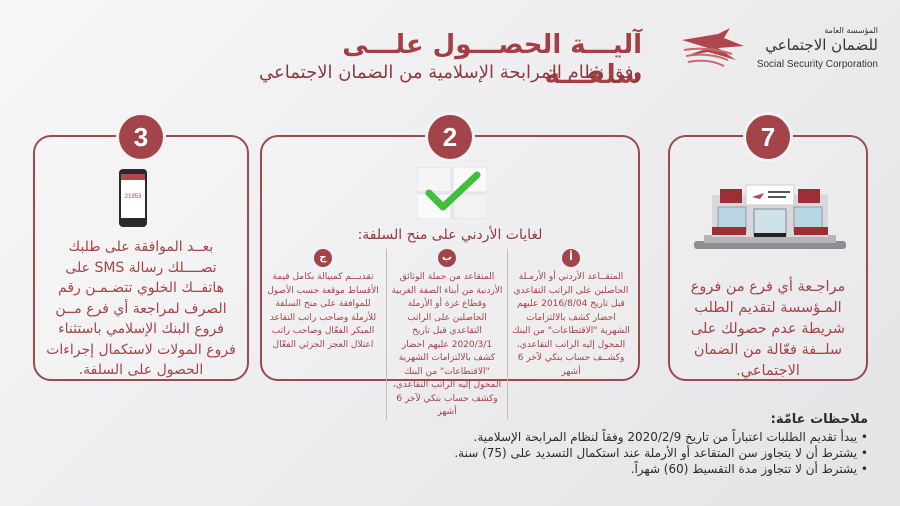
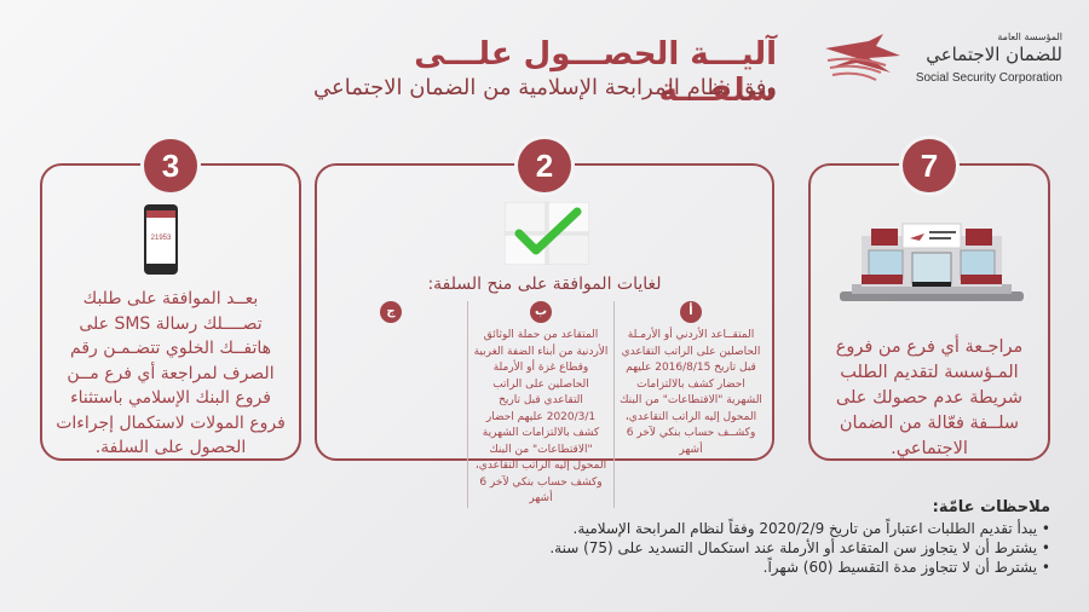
  آليـــة الحصـــول علـــى سلفـــة
  وفق نظام المرابحة الإسلامية من الضمان الاجتماعي
  المؤسسة العامة
  للضمان الاجتماعي
  Social Security Corporation
  7
  مراجـعة أي فرع من فروع المـؤسسة لتقديم الطلب شريطة عدم حصولك على سلــفة فعّالة من الضمان الاجتماعي.
  2
- لغايات الأردني على منح السلفة:
+ لغايات الموافقة على منح السلفة:
  أ
- المتقــاعد الأردني أو الأرمـلة الحاصلين على الراتب التقاعدي قبل تاريخ 2016/8/04 عليهم احضار كشف بالالتزامات الشهرية "الاقتطاعات" من البنك المحول إليه الراتب التقاعدي، وكشــف حساب بنكي لآخر 6 أشهر
+ المتقــاعد الأردني أو الأرمـلة الحاصلين على الراتب التقاعدي قبل تاريخ 2016/8/15 عليهم احضار كشف بالالتزامات الشهرية "الاقتطاعات" من البنك المحول إليه الراتب التقاعدي، وكشــف حساب بنكي لآخر 6 أشهر
  ب
  المتقاعد من حملة الوثائق الأردنية من أبناء الضفة الغربية وقطاع غزة أو الأرملة الحاصلين على الراتب التقاعدي قبل تاريخ 2020/3/1 عليهم احضار كشف بالالتزامات الشهرية "الاقتطاعات" من البنك المحول إليه الراتب التقاعدي، وكشف حساب بنكي لآخر 6 أشهر
  ج
- تقديـــم كمبيالة بكامل قيمة الأقساط موقعة حسب الأصول للموافقة على منح السلفة للأرملة وصاحب راتب التقاعد المبكر الفعّال وصاحب راتب اعتلال العجز الجزئي الفعّال
  3
  بعــد الموافقة على طلبك تصــــلك رسالة SMS على هاتفــك الخلوي تتضـمـن رقم الصرف لمراجعة أي فرع مــن فروع البنك الإسلامي باستثناء فروع المولات لاستكمال إجراءات الحصول على السلفة.
  ملاحظات عامّة:
  يبدأ تقديم الطلبات اعتباراً من تاريخ 2020/2/9 وفقاً لنظام المرابحة الإسلامية.
  يشترط أن لا يتجاوز سن المتقاعد أو الأرملة عند استكمال التسديد على (75) سنة.
  يشترط أن لا تتجاوز مدة التقسيط (60) شهراً.
